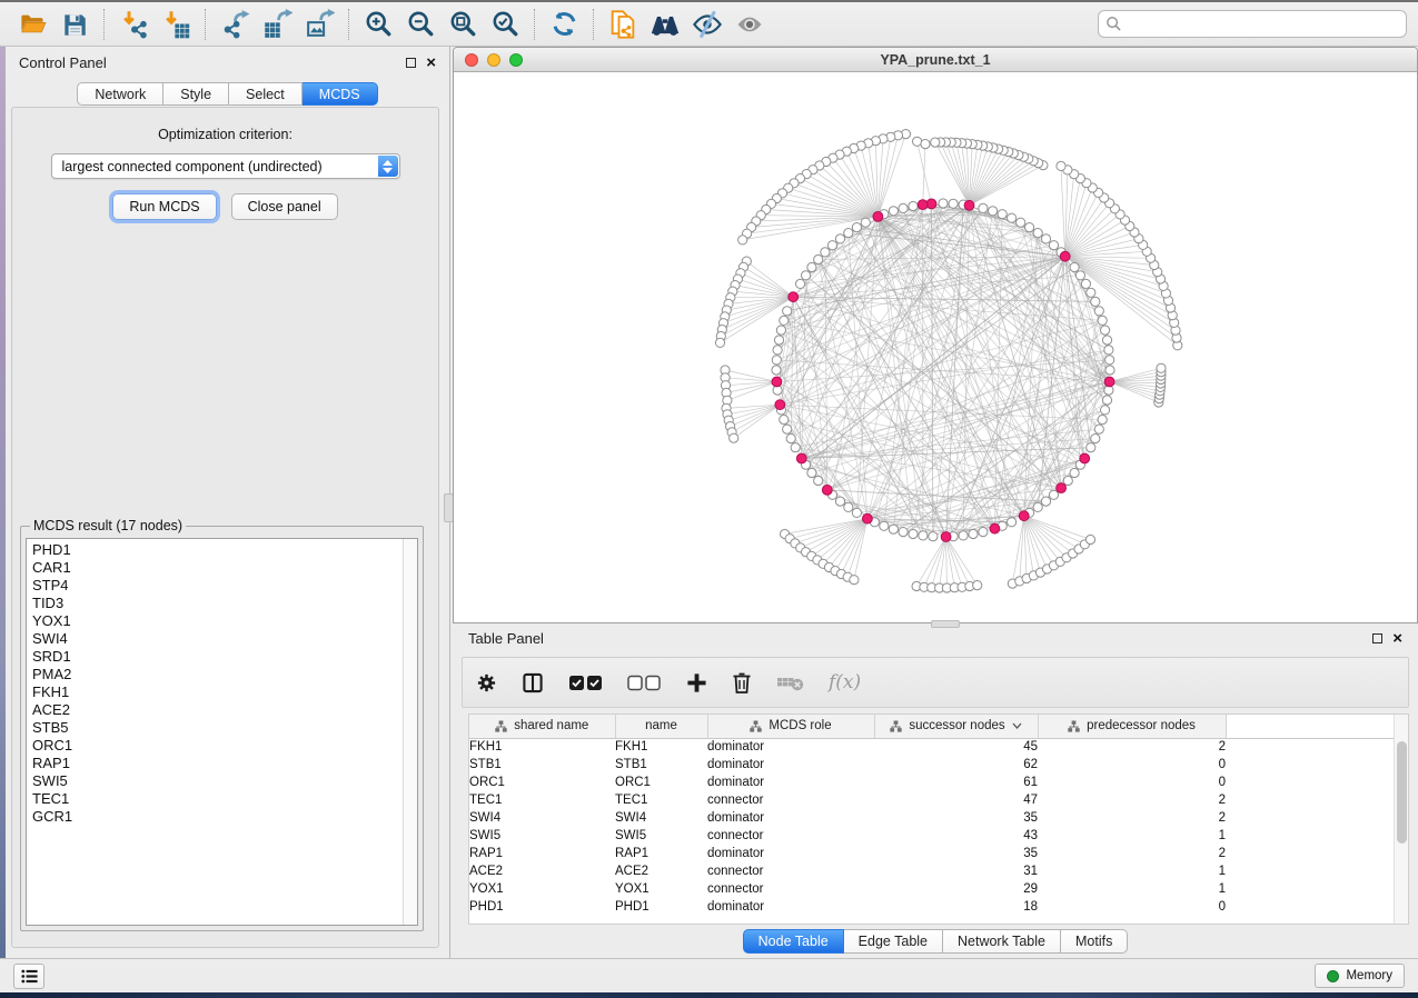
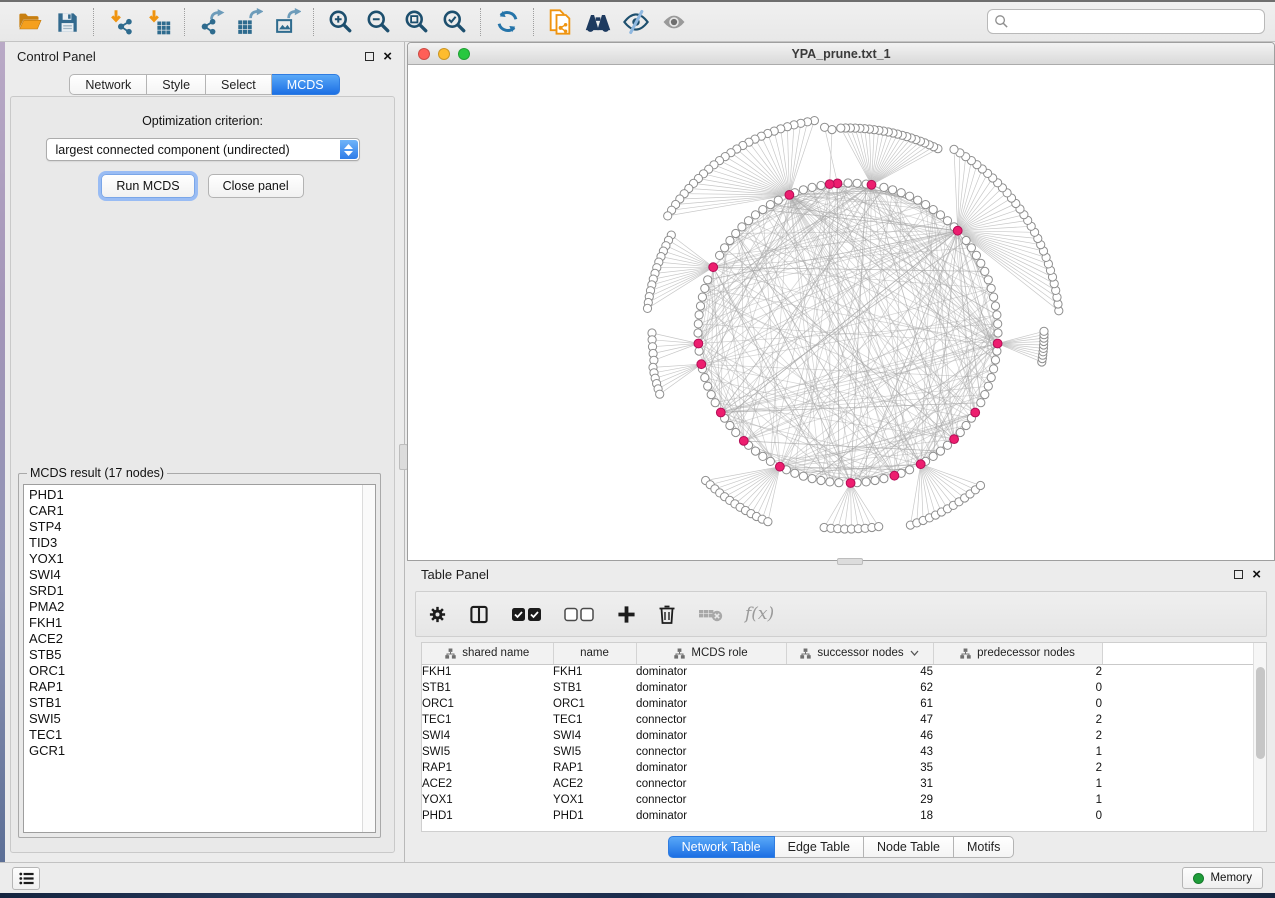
  Control Panel
  ×
  Network
  Style
  Select
  MCDS
  Optimization criterion:
  largest connected component (undirected)
  Run MCDS
  Close panel
  MCDS result (17 nodes)
  PHD1
  CAR1
  STP4
  TID3
  YOX1
  SWI4
  SRD1
  PMA2
  FKH1
  ACE2
  STB5
  ORC1
  RAP1
+ STB1
  SWI5
  TEC1
  GCR1
  YPA_prune.txt_1
  Table Panel
  ×
  f(x)
  shared name	name	MCDS role	successor nodes	predecessor nodes
  FKH1	FKH1	dominator	45	2
  STB1	STB1	dominator	62	0
  ORC1	ORC1	dominator	61	0
  TEC1	TEC1	connector	47	2
- SWI4	SWI4	dominator	35	2
+ SWI4	SWI4	dominator	46	2
  SWI5	SWI5	connector	43	1
  RAP1	RAP1	dominator	35	2
  ACE2	ACE2	connector	31	1
  YOX1	YOX1	connector	29	1
  PHD1	PHD1	dominator	18	0
- Node Table
+ Network Table
  Edge Table
- Network Table
+ Node Table
  Motifs
  Memory
